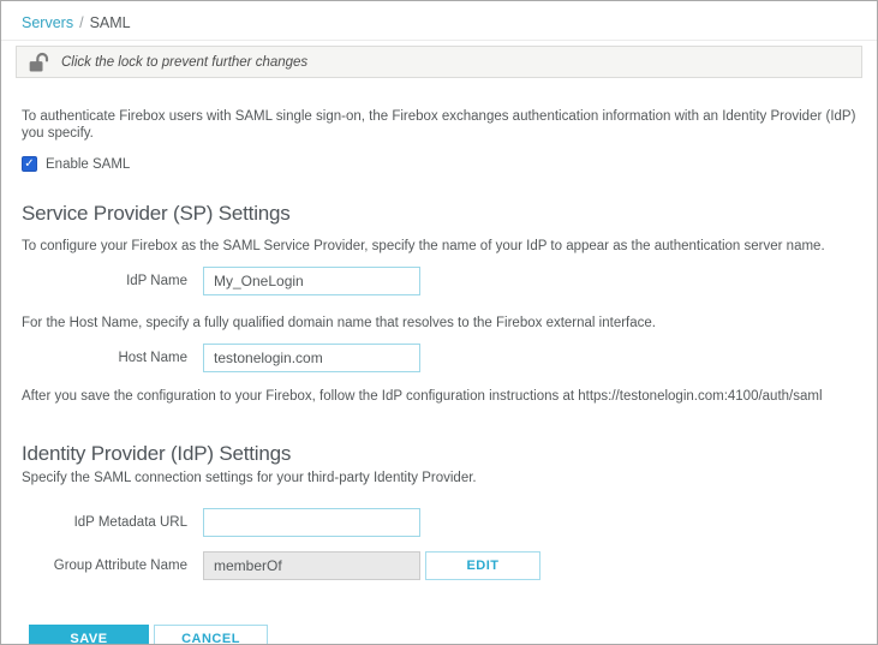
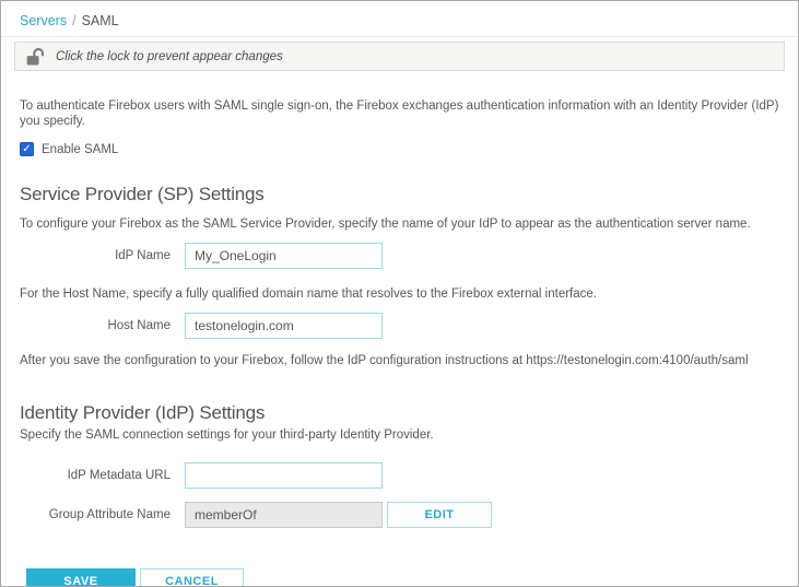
  Servers / SAML
- Click the lock to prevent further changes
+ Click the lock to prevent appear changes
  To authenticate Firebox users with SAML single sign-on, the Firebox exchanges authentication information with an Identity Provider (IdP) you specify.
  ✓
  Enable SAML
  Service Provider (SP) Settings
  To configure your Firebox as the SAML Service Provider, specify the name of your IdP to appear as the authentication server name.
  IdP Name
  My_OneLogin
  For the Host Name, specify a fully qualified domain name that resolves to the Firebox external interface.
  Host Name
  testonelogin.com
  After you save the configuration to your Firebox, follow the IdP configuration instructions at https://testonelogin.com:4100/auth/saml
  Identity Provider (IdP) Settings
  Specify the SAML connection settings for your third-party Identity Provider.
  IdP Metadata URL
  Group Attribute Name
  memberOf
  EDIT
  SAVE
  CANCEL
